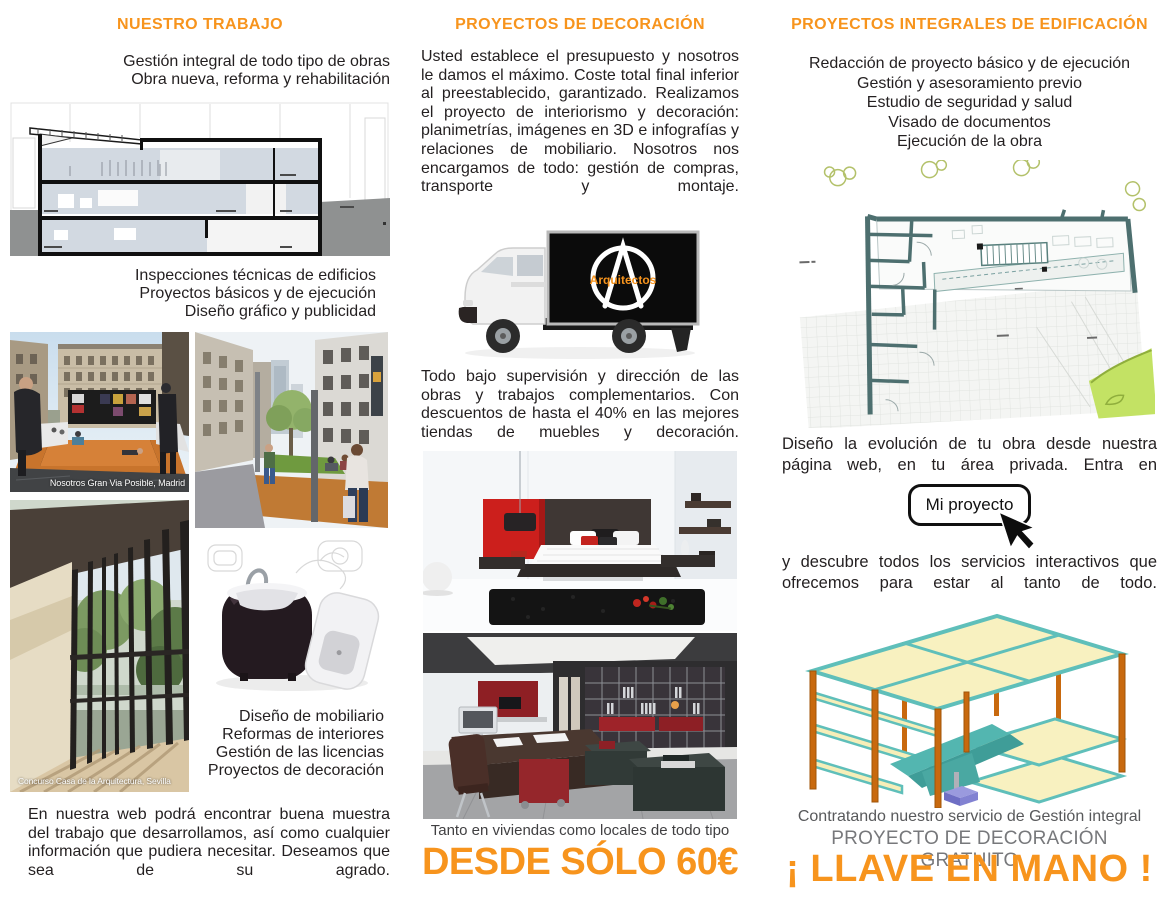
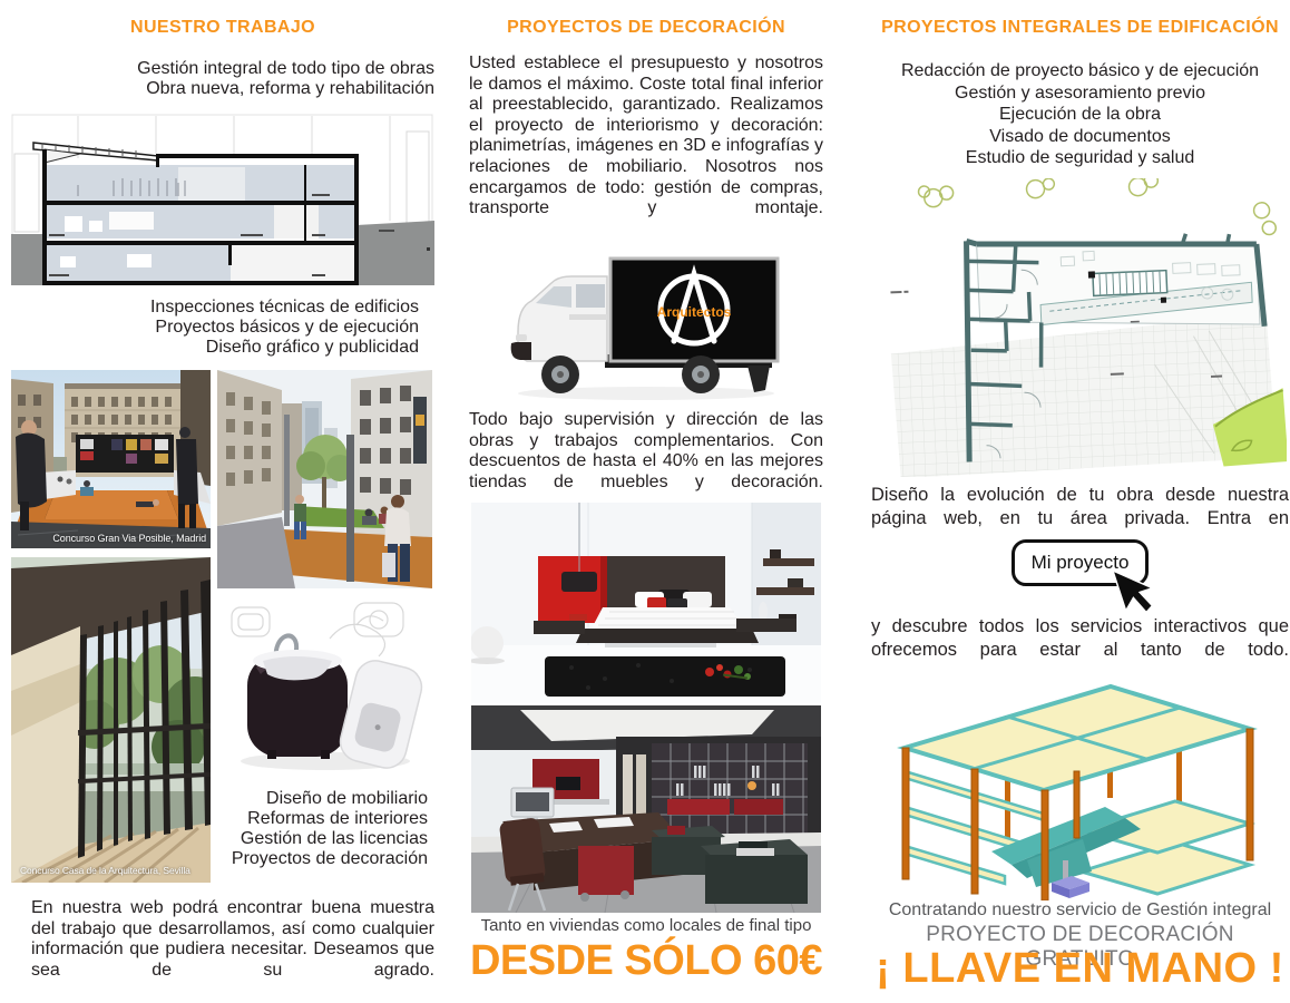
  NUESTRO TRABAJO
  Gestión integral de todo tipo de obras
  Obra nueva, reforma y rehabilitación
  Inspecciones técnicas de edificios
  Proyectos básicos y de ejecución
  Diseño gráfico y publicidad
- Nosotros Gran Via Posible, Madrid
+ Concurso Gran Via Posible, Madrid
  Concurso Casa de la Arquitectura, Sevilla
  Diseño de mobiliario
  Reformas de interiores
  Gestión de las licencias
  Proyectos de decoración
  En nuestra web podrá encontrar buena muestra del trabajo que desarrollamos, así como cualquier información que pudiera necesitar. Deseamos que sea de su agrado.
  PROYECTOS DE DECORACIÓN
  Usted establece el presupuesto y nosotros le damos el máximo. Coste total final inferior al preestablecido, garantizado. Realizamos el proyecto de interiorismo y decoración: planimetrías, imágenes en 3D e infografías y relaciones de mobiliario. Nosotros nos encargamos de todo: gestión de compras, transporte y montaje.
  Arquitectos
  Todo bajo supervisión y dirección de las obras y trabajos complementarios. Con descuentos de hasta el 40% en las mejores tiendas de muebles y decoración.
- Tanto en viviendas como locales de todo tipo
+ Tanto en viviendas como locales de final tipo
  DESDE SÓLO 60€
  PROYECTOS INTEGRALES DE EDIFICACIÓN
  Redacción de proyecto básico y de ejecución
  Gestión y asesoramiento previo
- Estudio de seguridad y salud
+ Ejecución de la obra
  Visado de documentos
- Ejecución de la obra
+ Estudio de seguridad y salud
  Diseño la evolución de tu obra desde nuestra página web, en tu área privada. Entra en
  Mi proyecto
  y descubre todos los servicios interactivos que ofrecemos para estar al tanto de todo.
  Contratando nuestro servicio de Gestión integral
  PROYECTO DE DECORACIÓN GRATUITO
  ¡ LLAVE EN MANO !
